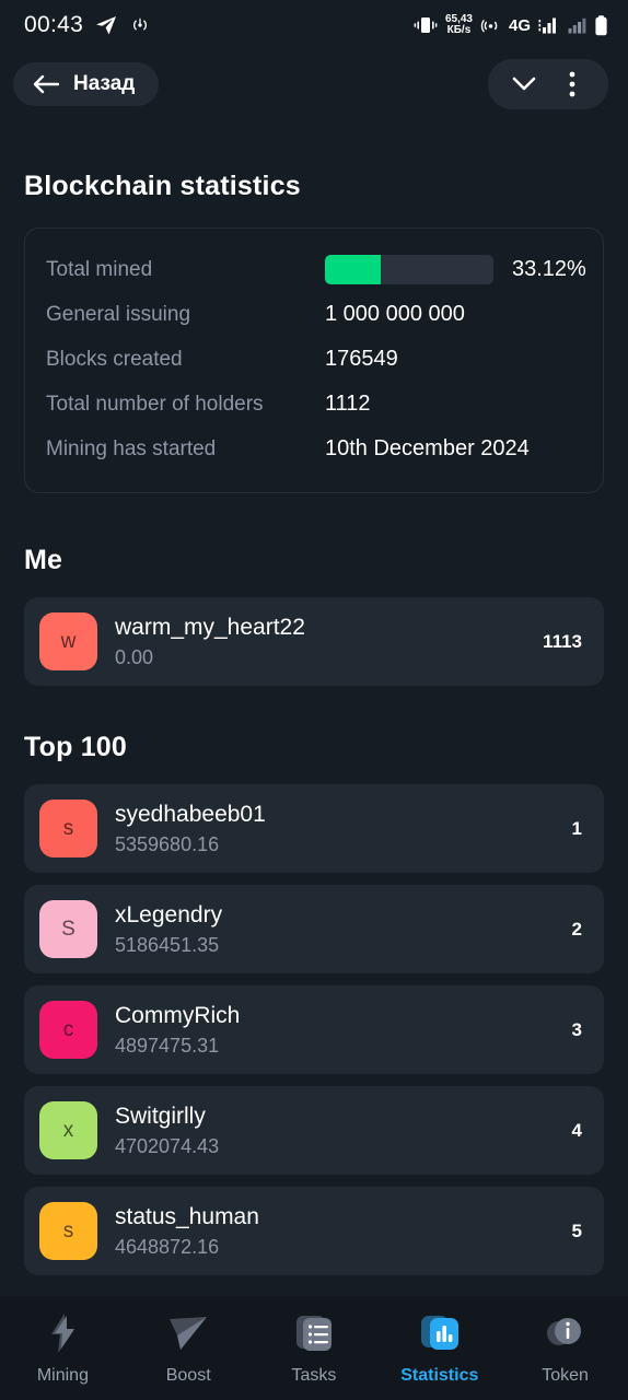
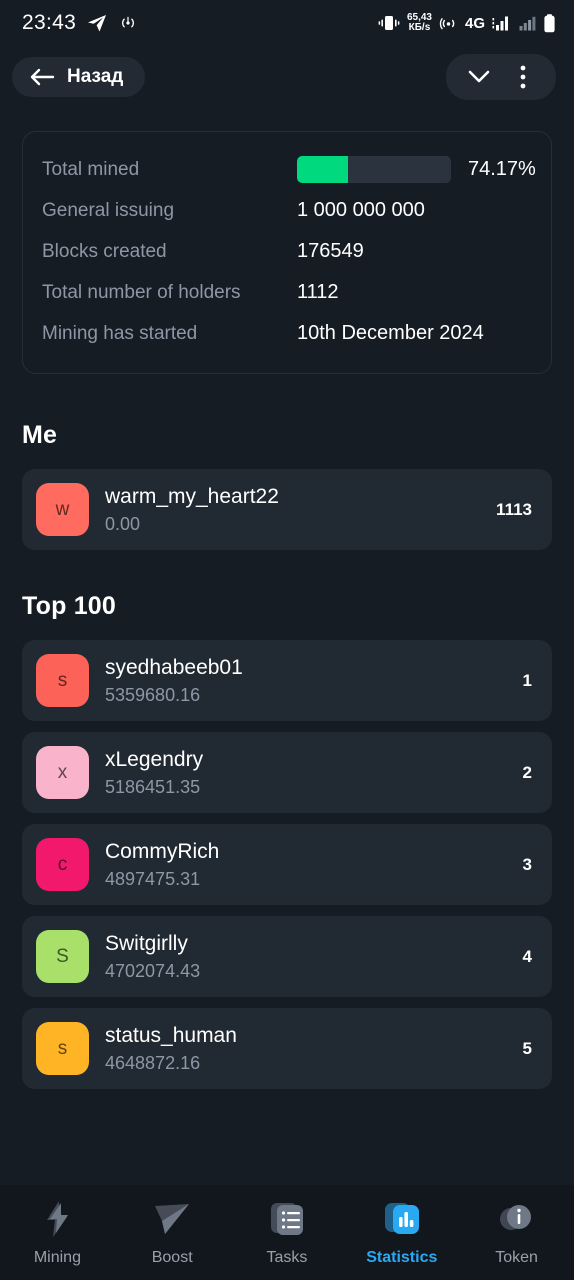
- 00:43
+ 23:43
  65,43
  КБ/s
  4G
  Назад
- Blockchain statistics
  Total mined
- 33.12%
+ 74.17%
  General issuing
  1 000 000 000
  Blocks created
  176549
  Total number of holders
  1112
  Mining has started
  10th December 2024
  Me
  w
  warm_my_heart22
  0.00
  1113
  Top 100
  s
  syedhabeeb01
  5359680.16
  1
- S
+ x
  xLegendry
  5186451.35
  2
  c
  CommyRich
  4897475.31
  3
- x
+ S
  Switgirlly
  4702074.43
  4
  s
  status_human
  4648872.16
  5
  Mining
  Boost
  Tasks
  Statistics
  Token
